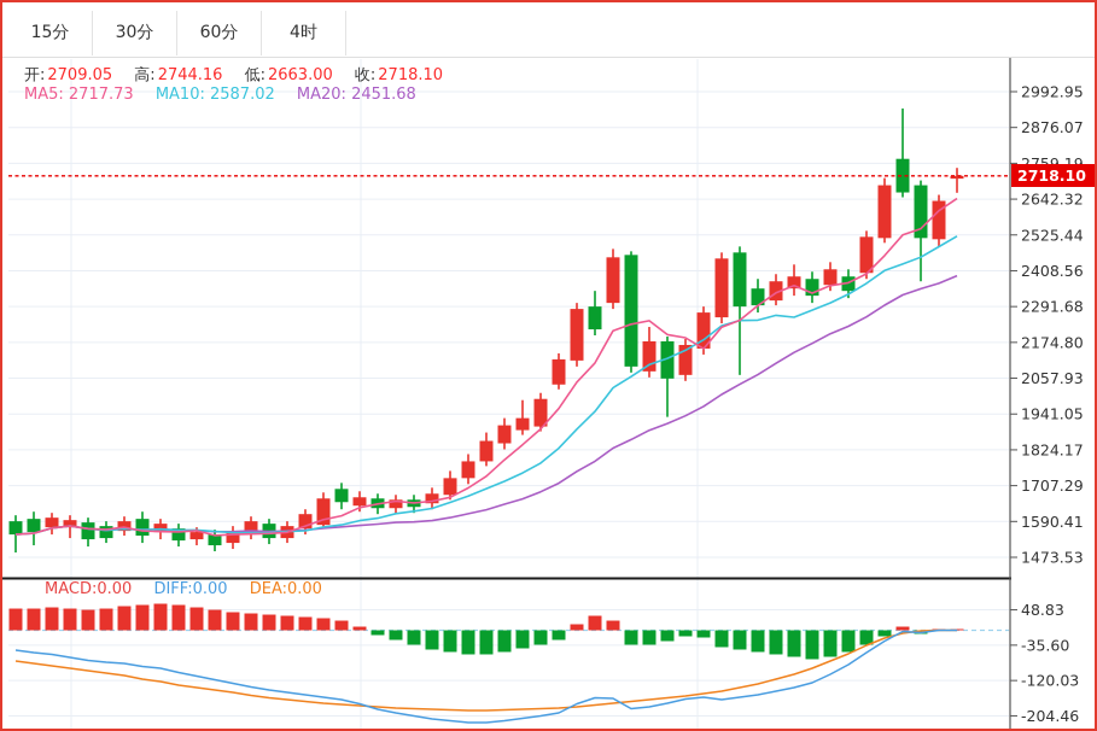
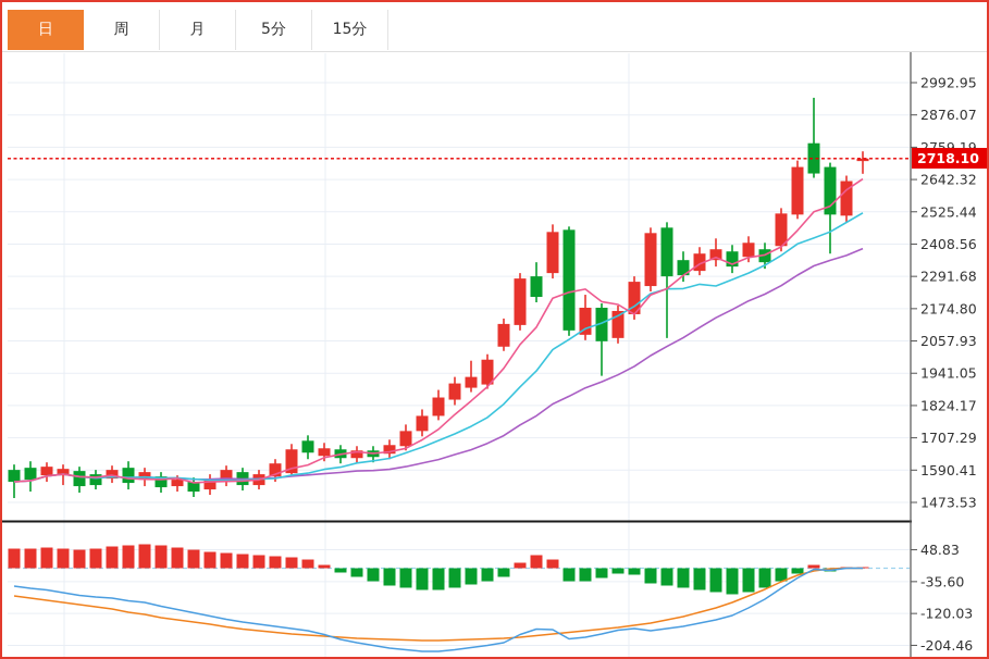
  2992.95
  2876.07
  2642.32
  2525.44
  2408.56
  2291.68
  2174.80
  2057.93
  1941.05
  1824.17
  1707.29
  1590.41
  1473.53
  48.83
  -35.60
  -120.03
  -204.46
+ 日
+ 周
+ 月
+ 5分
  15分
- 30分
- 60分
- 4时
- 开: 2709.05 高: 2744.16 低: 2663.00 收: 2718.10
- MA5: 2717.73 MA10: 2587.02 MA20: 2451.68
- MACD:0.00 DIFF:0.00 DEA:0.00
  2718.10
